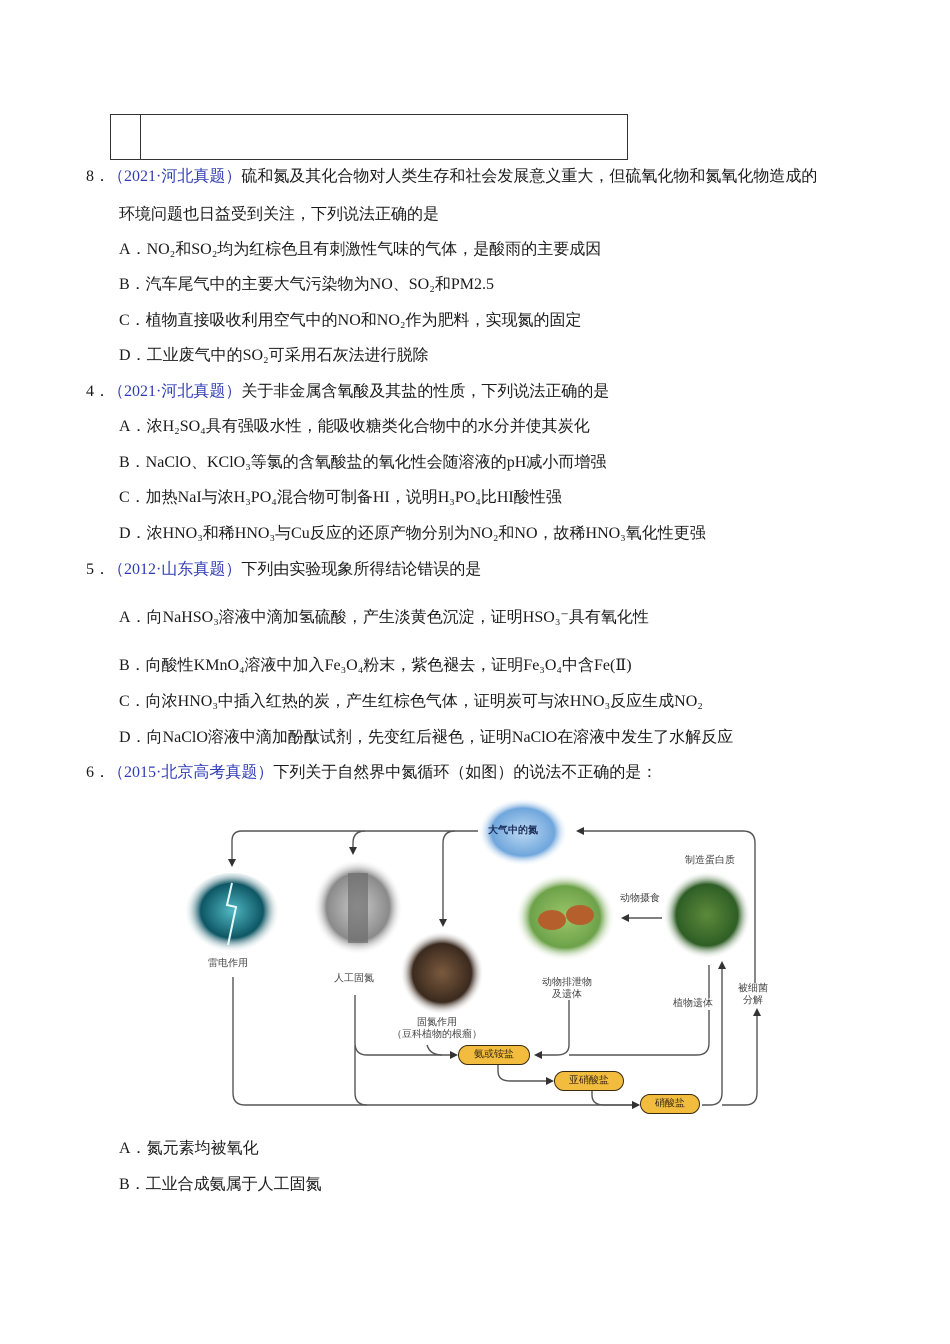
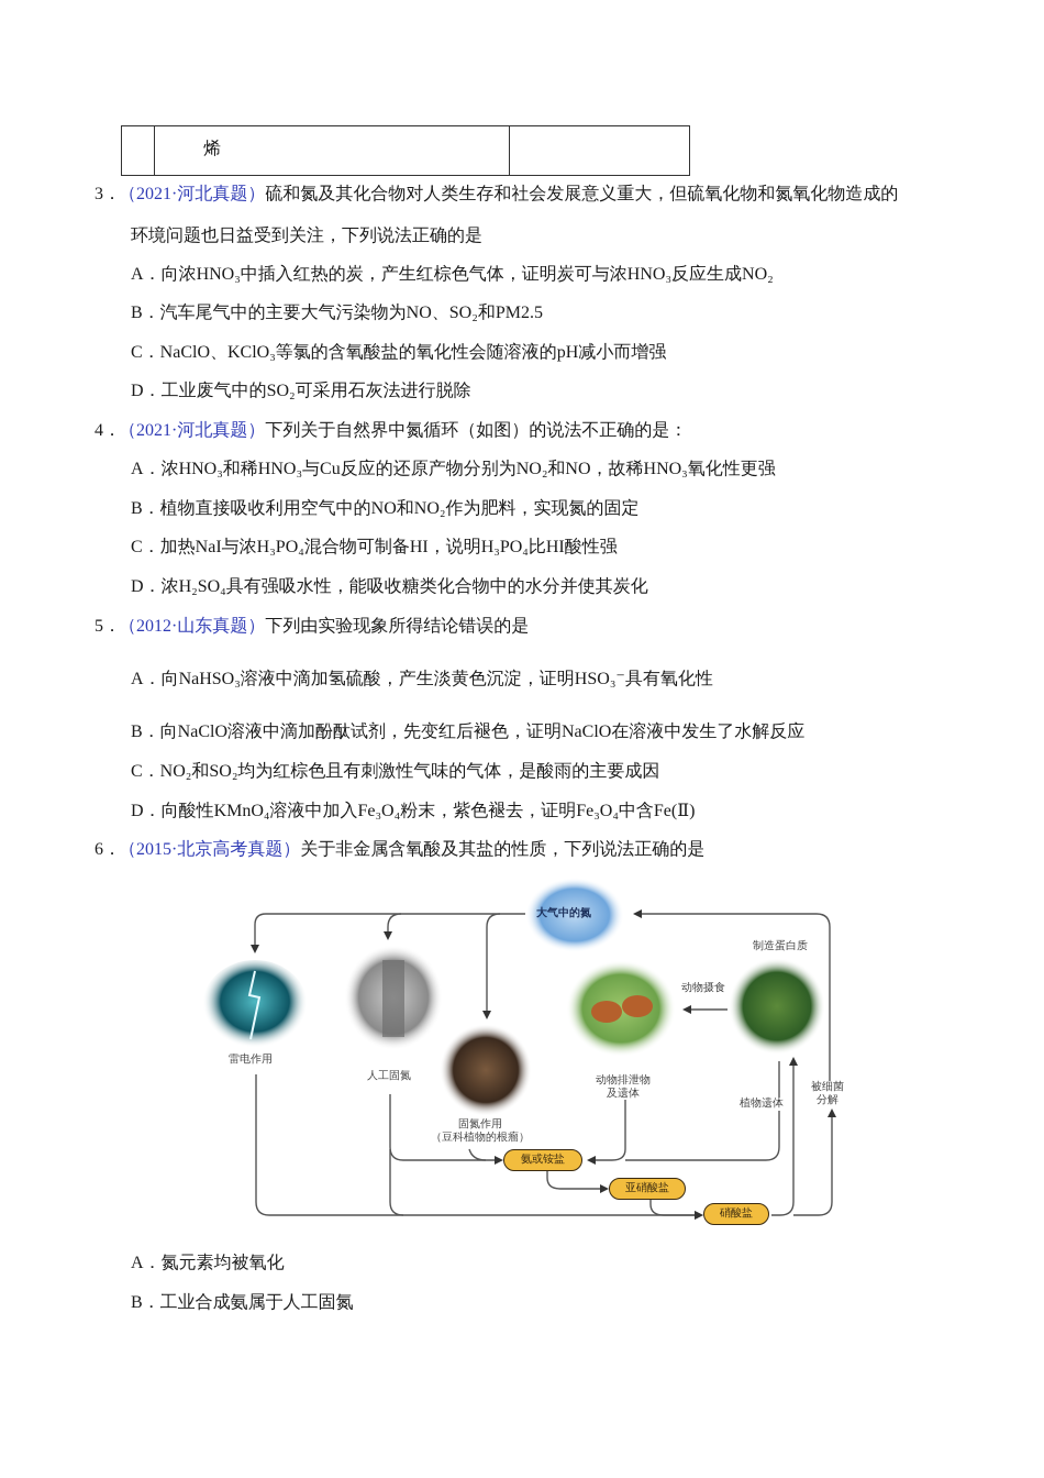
+ 烯
- 8．
+ 3．
  （2021·河北真题）硫和氮及其化合物对人类生存和社会发展意义重大，但硫氧化物和氮氧化物造成的
  环境问题也日益受到关注，下列说法正确的是
- A．NO₂和SO₂均为红棕色且有刺激性气味的气体，是酸雨的主要成因
+ A．向浓HNO₃中插入红热的炭，产生红棕色气体，证明炭可与浓HNO₃反应生成NO₂
  B．汽车尾气中的主要大气污染物为NO、SO₂和PM2.5
- C．植物直接吸收利用空气中的NO和NO₂作为肥料，实现氮的固定
+ C．NaClO、KClO₃等氯的含氧酸盐的氧化性会随溶液的pH减小而增强
  D．工业废气中的SO₂可采用石灰法进行脱除
  4．
- （2021·河北真题）关于非金属含氧酸及其盐的性质，下列说法正确的是
+ （2021·河北真题）下列关于自然界中氮循环（如图）的说法不正确的是：
- A．浓H₂SO₄具有强吸水性，能吸收糖类化合物中的水分并使其炭化
+ A．浓HNO₃和稀HNO₃与Cu反应的还原产物分别为NO₂和NO，故稀HNO₃氧化性更强
- B．NaClO、KClO₃等氯的含氧酸盐的氧化性会随溶液的pH减小而增强
+ B．植物直接吸收利用空气中的NO和NO₂作为肥料，实现氮的固定
  C．加热NaI与浓H₃PO₄混合物可制备HI，说明H₃PO₄比HI酸性强
- D．浓HNO₃和稀HNO₃与Cu反应的还原产物分别为NO₂和NO，故稀HNO₃氧化性更强
+ D．浓H₂SO₄具有强吸水性，能吸收糖类化合物中的水分并使其炭化
  5．
  （2012·山东真题）下列由实验现象所得结论错误的是
  A．向NaHSO₃溶液中滴加氢硫酸，产生淡黄色沉淀，证明HSO₃⁻具有氧化性
- B．向酸性KMnO₄溶液中加入Fe₃O₄粉末，紫色褪去，证明Fe₃O₄中含Fe(Ⅱ)
+ B．向NaClO溶液中滴加酚酞试剂，先变红后褪色，证明NaClO在溶液中发生了水解反应
- C．向浓HNO₃中插入红热的炭，产生红棕色气体，证明炭可与浓HNO₃反应生成NO₂
+ C．NO₂和SO₂均为红棕色且有刺激性气味的气体，是酸雨的主要成因
- D．向NaClO溶液中滴加酚酞试剂，先变红后褪色，证明NaClO在溶液中发生了水解反应
+ D．向酸性KMnO₄溶液中加入Fe₃O₄粉末，紫色褪去，证明Fe₃O₄中含Fe(Ⅱ)
  6．
- （2015·北京高考真题）下列关于自然界中氮循环（如图）的说法不正确的是：
+ （2015·北京高考真题）关于非金属含氧酸及其盐的性质，下列说法正确的是
  大气中的氮
  雷电作用
  人工固氮
  固氮作用
  （豆科植物的根瘤）
  动物排泄物
  及遗体
  制造蛋白质
  动物摄食
  植物遗体
  被细菌
  分解
  氨或铵盐
  亚硝酸盐
  硝酸盐
  A．氮元素均被氧化
  B．工业合成氨属于人工固氮
